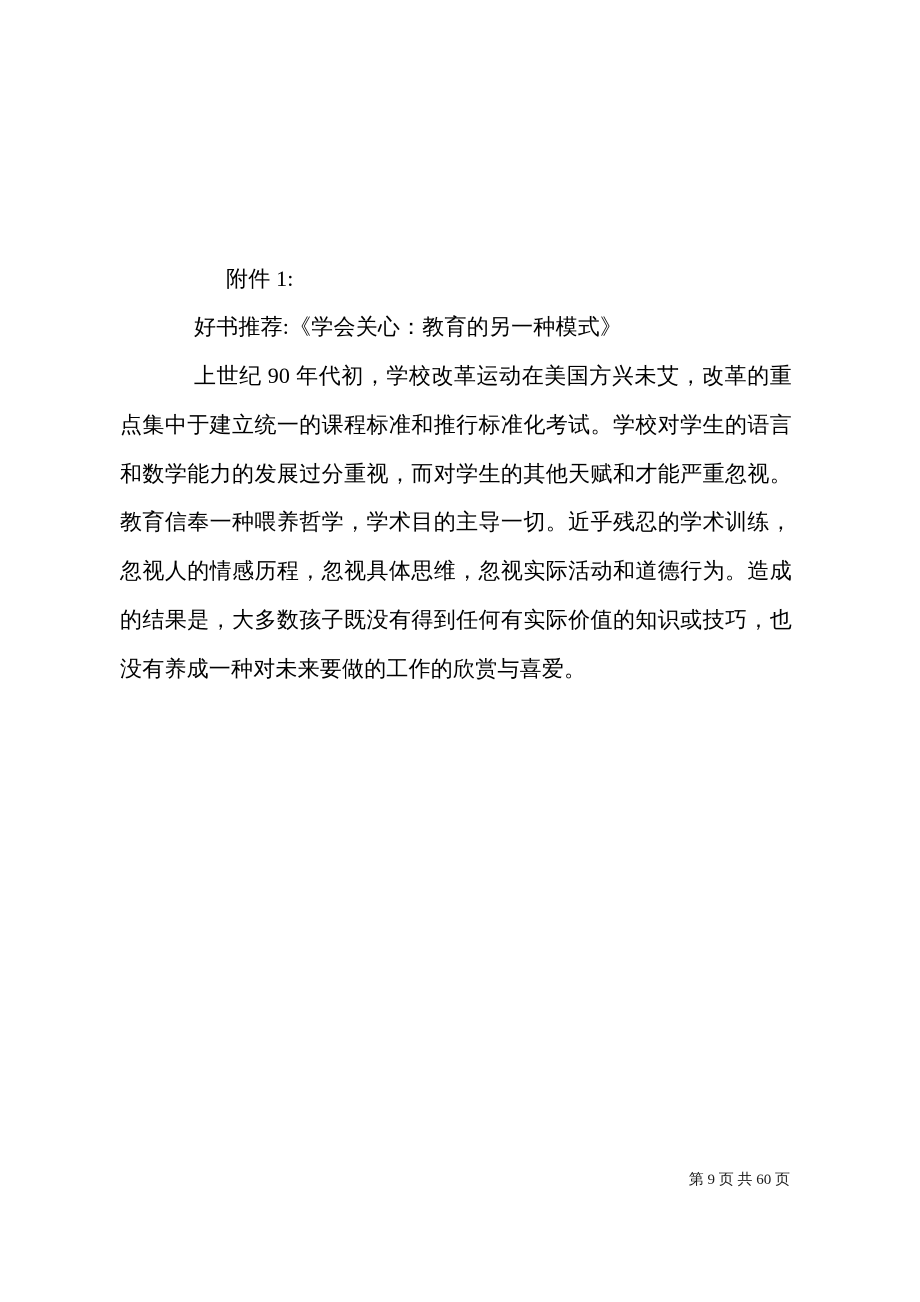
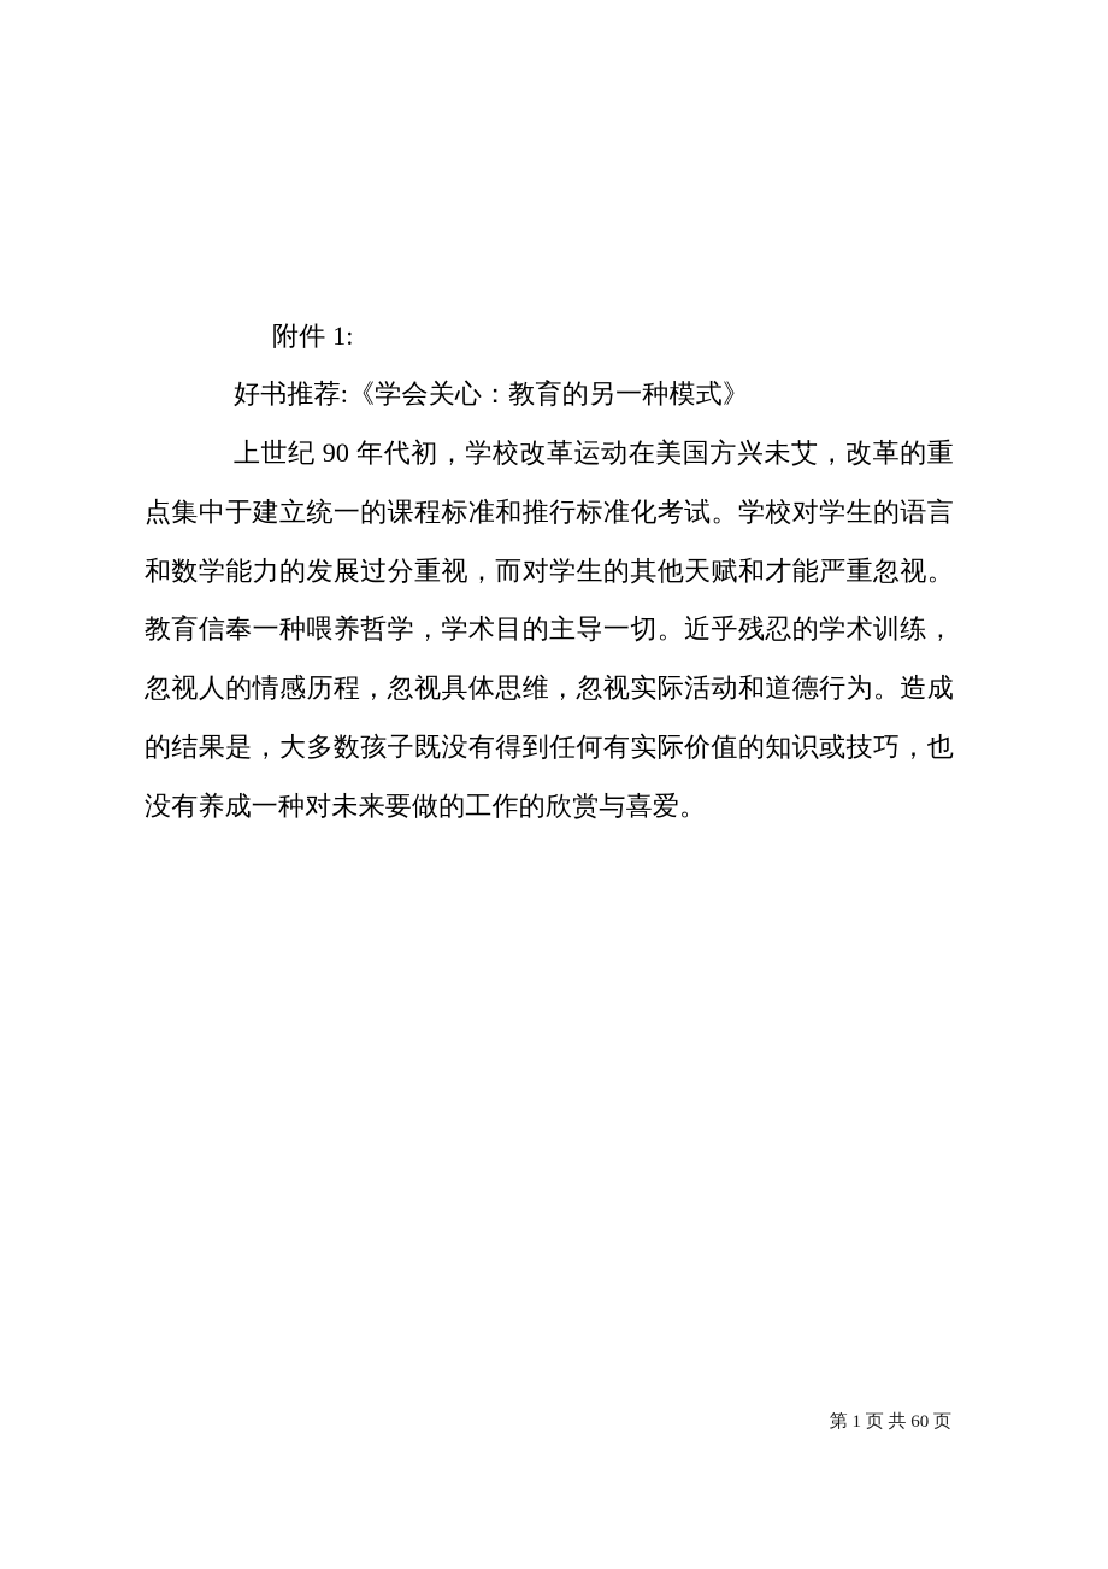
  附件 1:
  好书推荐:《学会关心：教育的另一种模式》
  上世纪 90 年代初，学校改革运动在美国方兴未艾，改革的重点集中于建立统一的课程标准和推行标准化考试。学校对学生的语言和数学能力的发展过分重视，而对学生的其他天赋和才能严重忽视。教育信奉一种喂养哲学，学术目的主导一切。近乎残忍的学术训练，忽视人的情感历程，忽视具体思维，忽视实际活动和道德行为。造成的结果是，大多数孩子既没有得到任何有实际价值的知识或技巧，也没有养成一种对未来要做的工作的欣赏与喜爱。
- 第 9 页 共 60 页
+ 第 1 页 共 60 页
